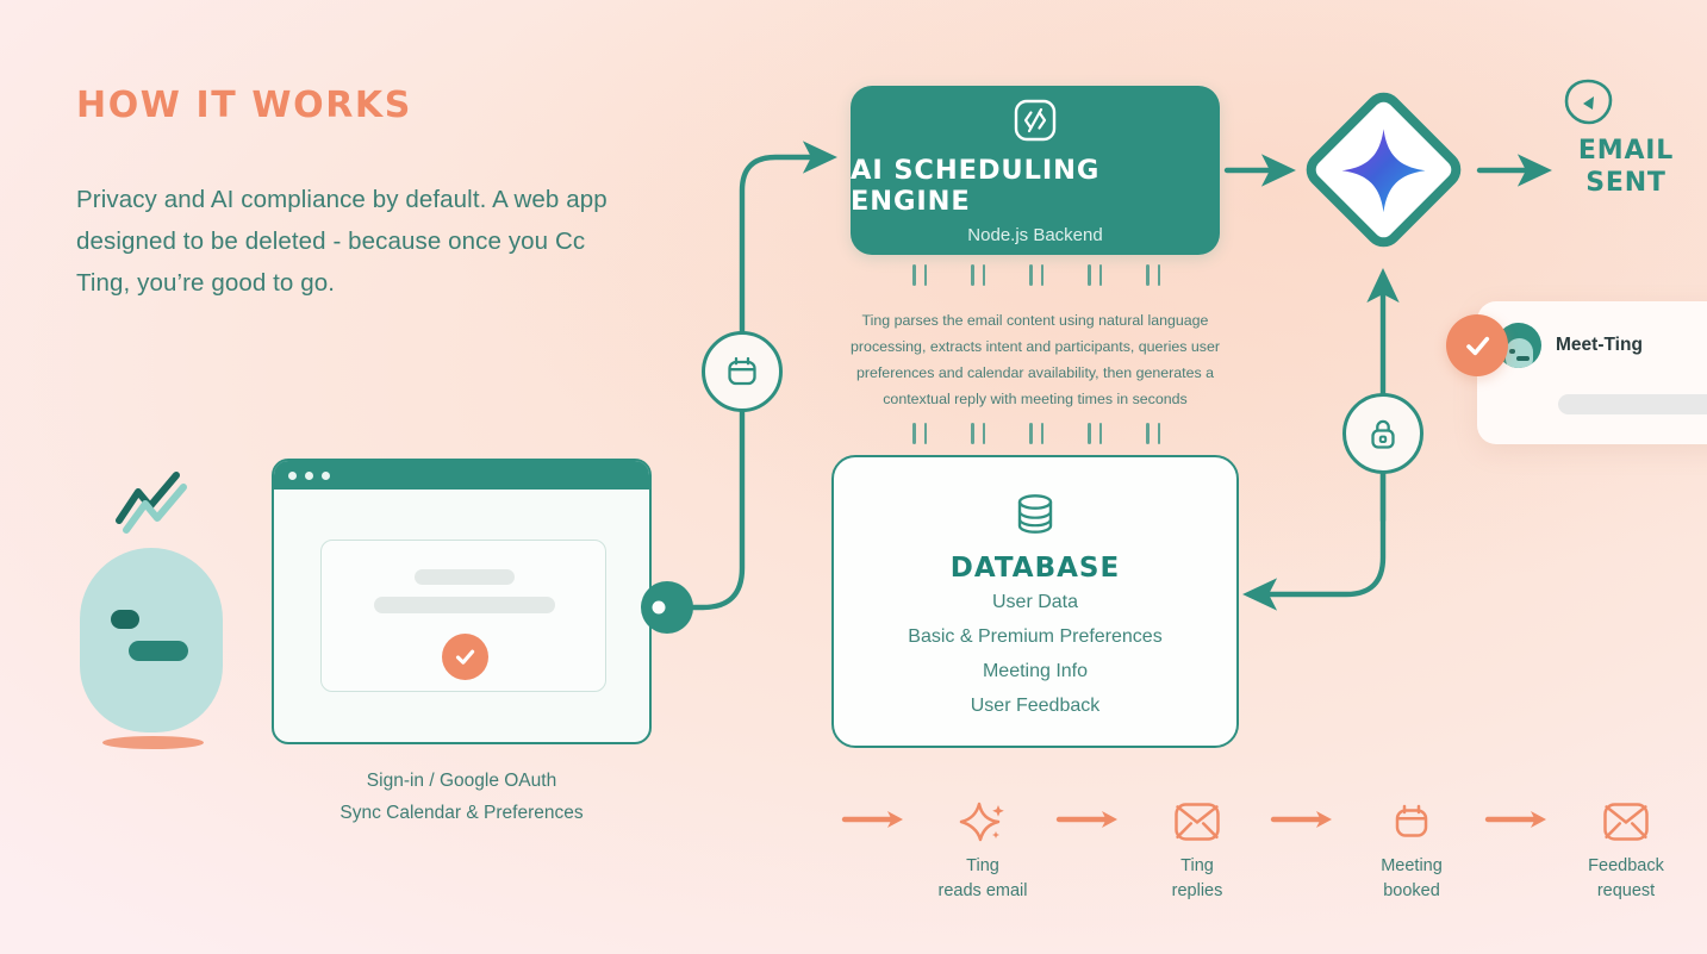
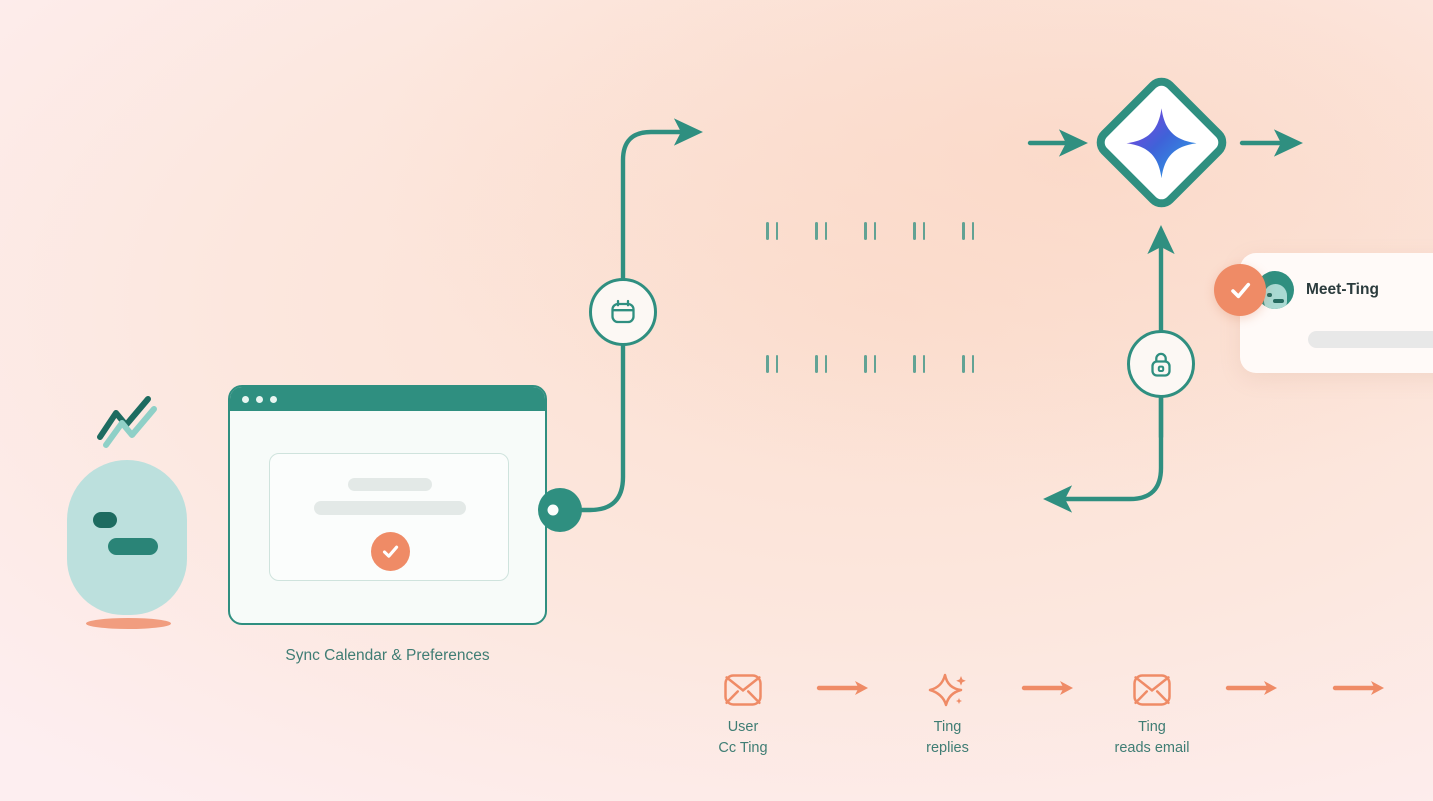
- HOW IT WORKS
- Privacy and AI compliance by default. A web app designed to be deleted - because once you Cc Ting, you’re good to go.
- Sign-in / Google OAuth
  Sync Calendar & Preferences
- AI SCHEDULING ENGINE
- Node.js Backend
- Ting parses the email content using natural language processing, extracts intent and participants, queries user preferences and calendar availability, then generates a contextual reply with meeting times in seconds
- DATABASE
- User Data
- Basic & Premium Preferences
- Meeting Info
- User Feedback
- EMAIL
- SENT
  Meet-Ting
+ User
+ Cc Ting
  Ting
- reads email
+ replies
  Ting
- replies
+ reads email
- Meeting
- booked
- Feedback
- request
